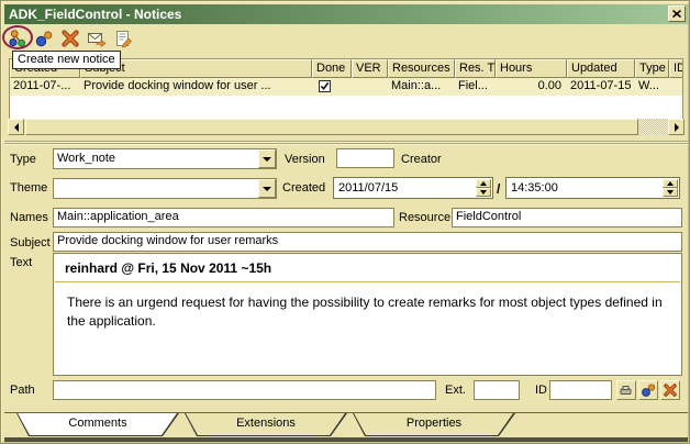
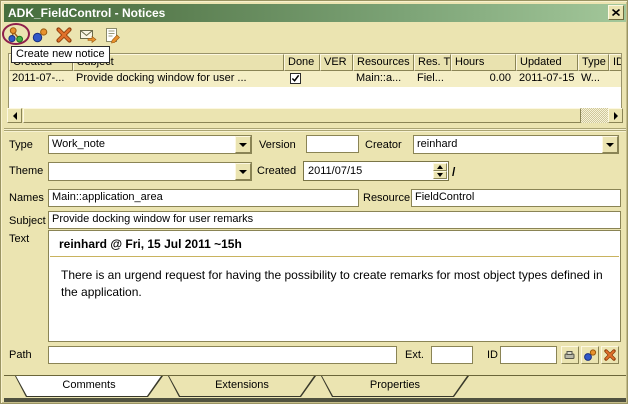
  ADK_FieldControl - Notices
  Create new notice
  Done
  VER
  Resources
  Res. T
  Hours
  Updated
  Type
  ID
  2011-07-...
  Provide docking window for user ...
  Main::a...
  Fiel...
  0.00
  2011-07-15
  W...
  Type
  Work_note
  Version
  Creator
+ reinhard
  Theme
  Created
  2011/07/15
  /
- 14:35:00
  Names
  Main::application_area
  Resource
  FieldControl
  Subject
  Provide docking window for user remarks
  Text
- reinhard @ Fri, 15 Nov 2011 ~15h
+ reinhard @ Fri, 15 Jul 2011 ~15h
  There is an urgend request for having the possibility to create remarks for most object types defined in the application.
  Path
  Ext.
  ID
  Comments
  Extensions
  Properties
